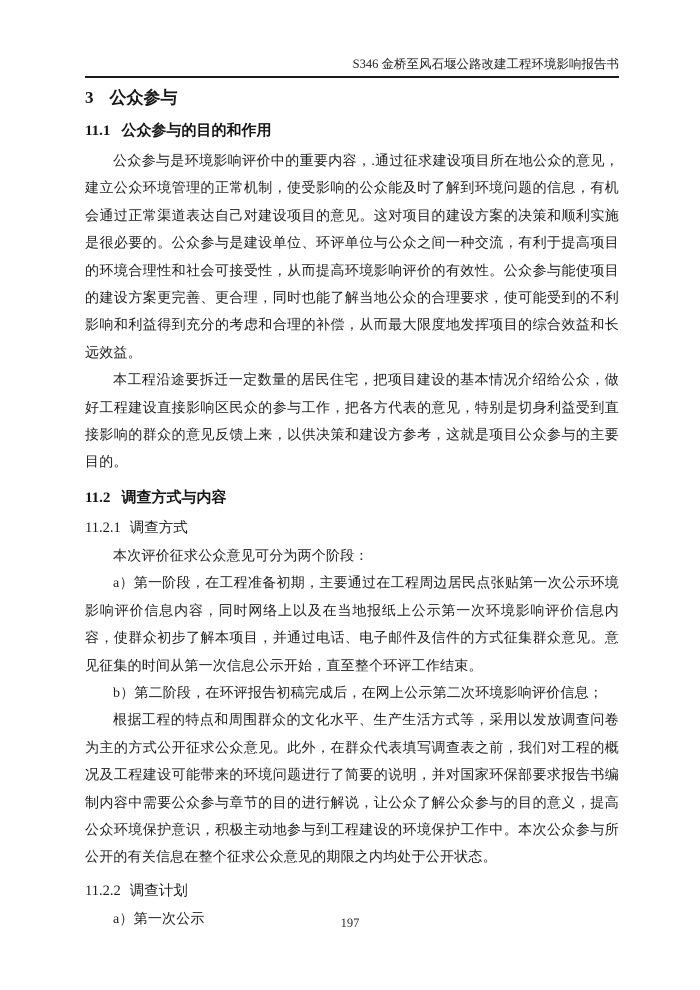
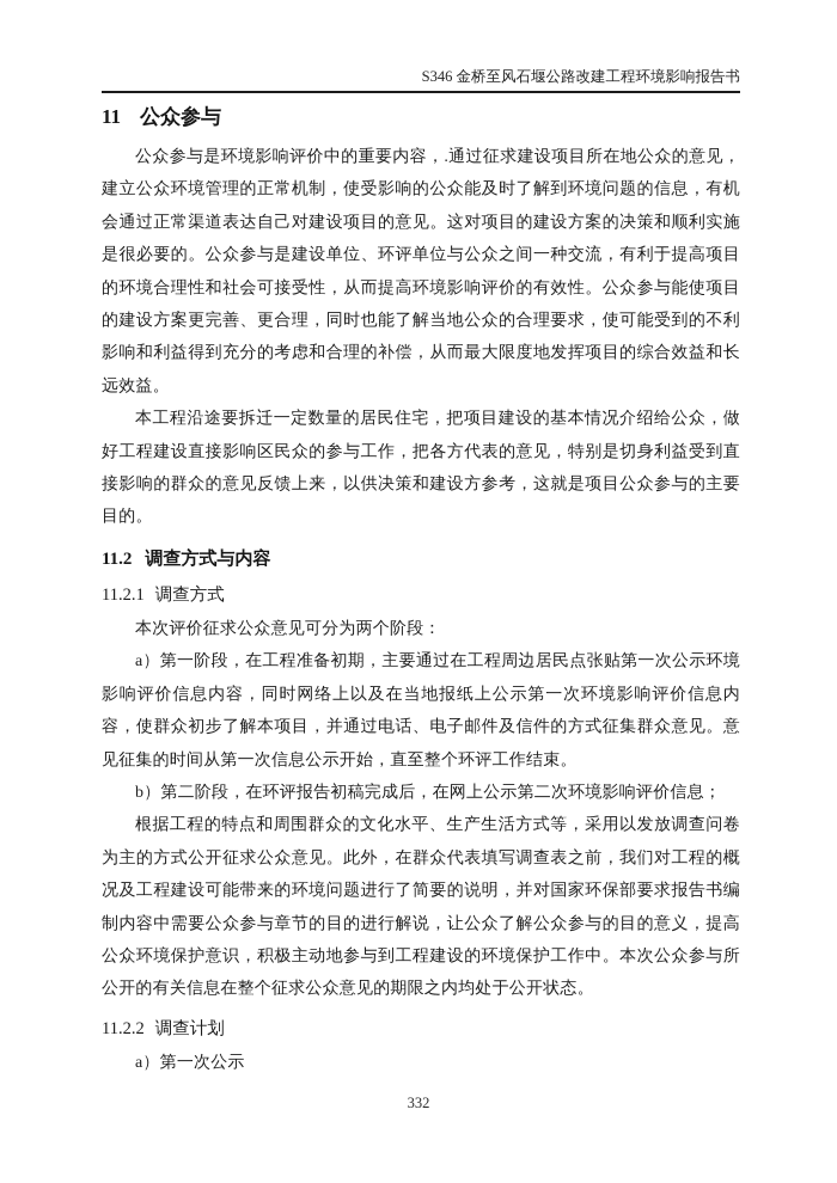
  S346 金桥至风石堰公路改建工程环境影响报告书
- 3 公众参与
+ 11 公众参与
- 11.1 公众参与的目的和作用
  公众参与是环境影响评价中的重要内容，.通过征求建设项目所在地公众的意见，建立公众环境管理的正常机制，使受影响的公众能及时了解到环境问题的信息，有机会通过正常渠道表达自己对建设项目的意见。这对项目的建设方案的决策和顺利实施是很必要的。公众参与是建设单位、环评单位与公众之间一种交流，有利于提高项目的环境合理性和社会可接受性，从而提高环境影响评价的有效性。公众参与能使项目的建设方案更完善、更合理，同时也能了解当地公众的合理要求，使可能受到的不利影响和利益得到充分的考虑和合理的补偿，从而最大限度地发挥项目的综合效益和长远效益。
  本工程沿途要拆迁一定数量的居民住宅，把项目建设的基本情况介绍给公众，做好工程建设直接影响区民众的参与工作，把各方代表的意见，特别是切身利益受到直接影响的群众的意见反馈上来，以供决策和建设方参考，这就是项目公众参与的主要目的。
  11.2 调查方式与内容
  11.2.1 调查方式
  本次评价征求公众意见可分为两个阶段：
  a）第一阶段，在工程准备初期，主要通过在工程周边居民点张贴第一次公示环境影响评价信息内容，同时网络上以及在当地报纸上公示第一次环境影响评价信息内容，使群众初步了解本项目，并通过电话、电子邮件及信件的方式征集群众意见。意见征集的时间从第一次信息公示开始，直至整个环评工作结束。
  b）第二阶段，在环评报告初稿完成后，在网上公示第二次环境影响评价信息；
  根据工程的特点和周围群众的文化水平、生产生活方式等，采用以发放调查问卷为主的方式公开征求公众意见。此外，在群众代表填写调查表之前，我们对工程的概况及工程建设可能带来的环境问题进行了简要的说明，并对国家环保部要求报告书编制内容中需要公众参与章节的目的进行解说，让公众了解公众参与的目的意义，提高公众环境保护意识，积极主动地参与到工程建设的环境保护工作中。本次公众参与所公开的有关信息在整个征求公众意见的期限之内均处于公开状态。
  11.2.2 调查计划
  a）第一次公示
- 197
+ 332
